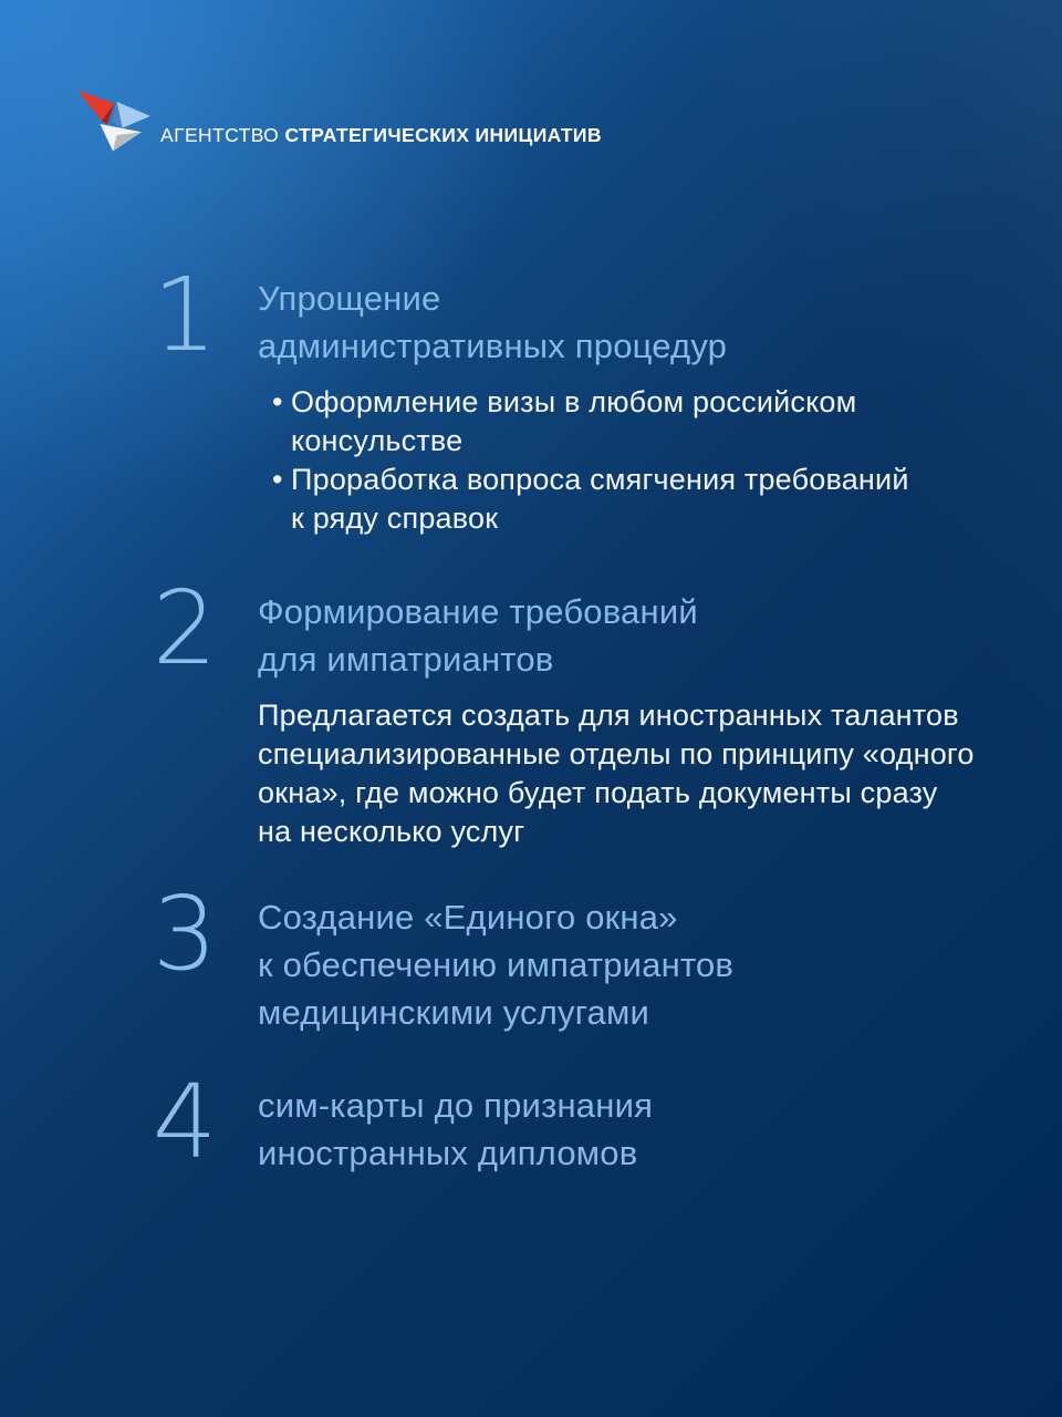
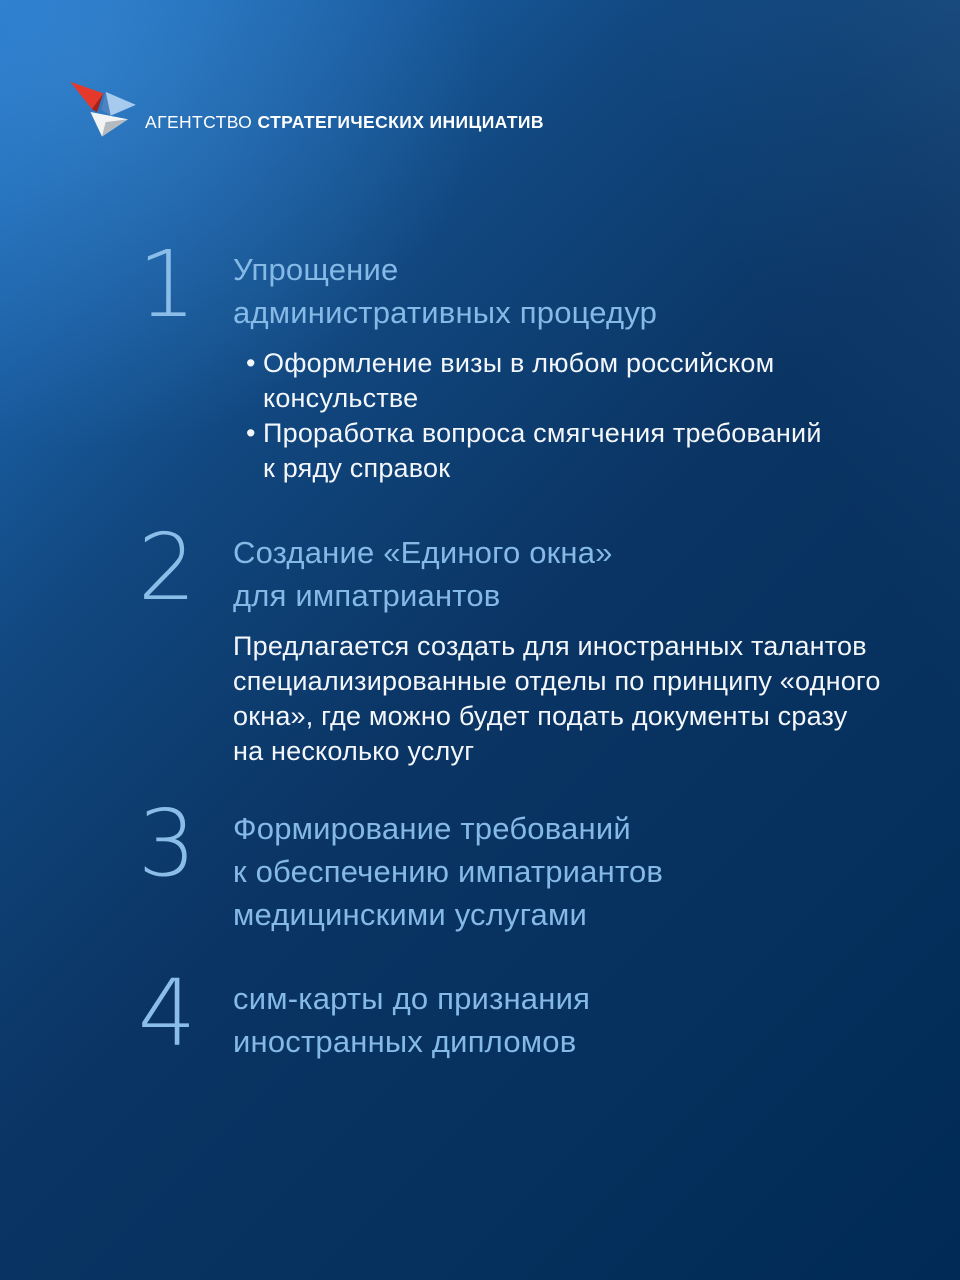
  АГЕНТСТВО СТРАТЕГИЧЕСКИХ ИНИЦИАТИВ
  1
  Упрощение
  административных процедур
  •
  Оформление визы в любом российском
  консульстве
  •
  Проработка вопроса смягчения требований
  к ряду справок
  2
- Формирование требований
+ Создание «Единого окна»
  для импатриантов
  Предлагается создать для иностранных талантов
  специализированные отделы по принципу «одного
  окна», где можно будет подать документы сразу
  на несколько услуг
  3
- Создание «Единого окна»
+ Формирование требований
  к обеспечению импатриантов
  медицинскими услугами
  4
  сим-карты до признания
  иностранных дипломов
